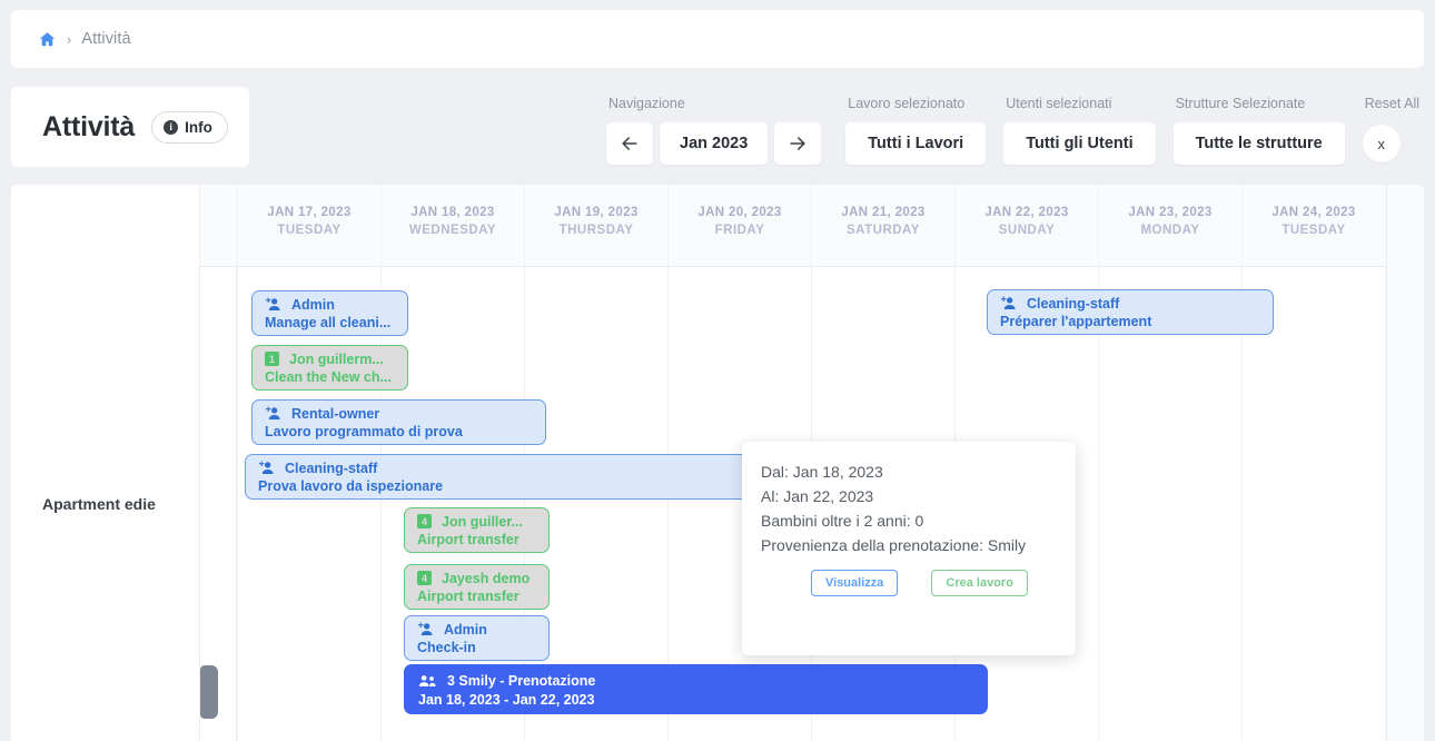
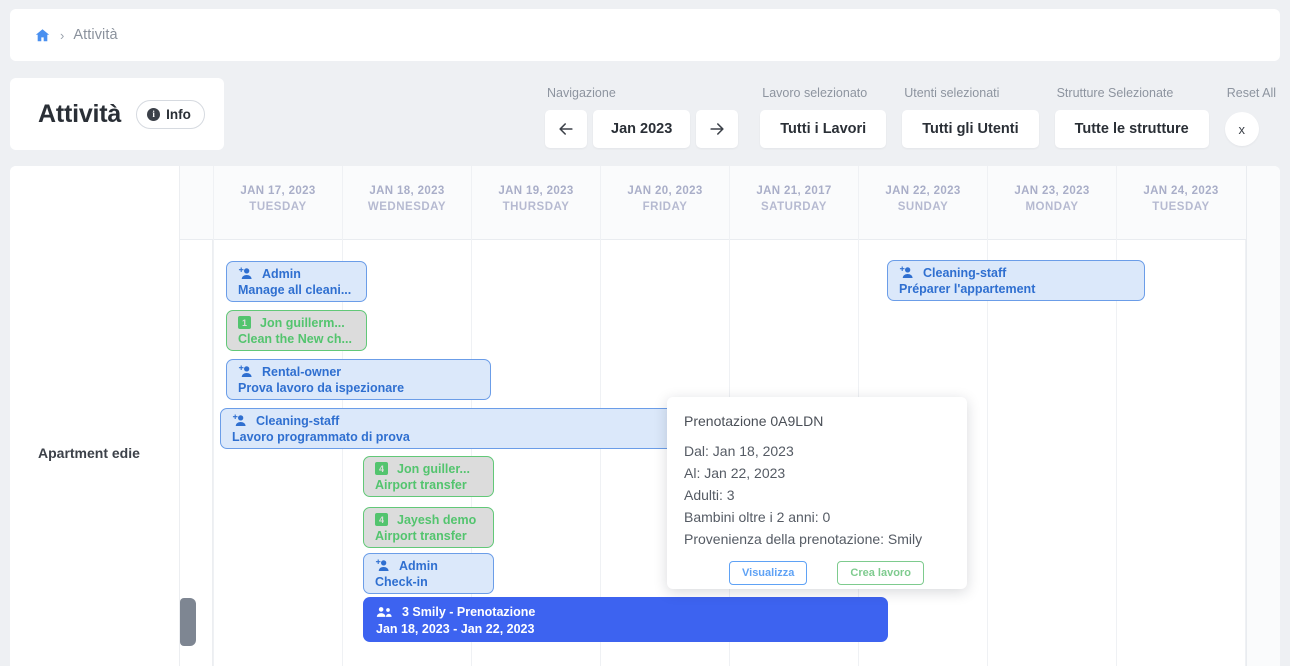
  ›
  Attività
  Attività
  i
  Info
  Navigazione
  Jan 2023
  Lavoro selezionato
  Tutti i Lavori
  Utenti selezionati
  Tutti gli Utenti
  Strutture Selezionate
  Tutte le strutture
  Reset All
  x
  JAN 17, 2023
  TUESDAY
  JAN 18, 2023
  WEDNESDAY
  JAN 19, 2023
  THURSDAY
  JAN 20, 2023
  FRIDAY
- JAN 21, 2023
+ JAN 21, 2017
  SATURDAY
  JAN 22, 2023
  SUNDAY
  JAN 23, 2023
  MONDAY
  JAN 24, 2023
  TUESDAY
  Apartment edie
  Admin
  Manage all cleani...
  1
  Jon guillerm...
  Clean the New ch...
  Rental-owner
- Lavoro programmato di prova
+ Prova lavoro da ispezionare
  Cleaning-staff
- Prova lavoro da ispezionare
+ Lavoro programmato di prova
  4
  Jon guiller...
  Airport transfer
  4
  Jayesh demo
  Airport transfer
  Admin
  Check-in
  Cleaning-staff
  Préparer l'appartement
  3 Smily - Prenotazione
  Jan 18, 2023 - Jan 22, 2023
+ Prenotazione 0A9LDN
  Dal: Jan 18, 2023
  Al: Jan 22, 2023
+ Adulti: 3
  Bambini oltre i 2 anni: 0
  Provenienza della prenotazione: Smily
  Visualizza
  Crea lavoro
